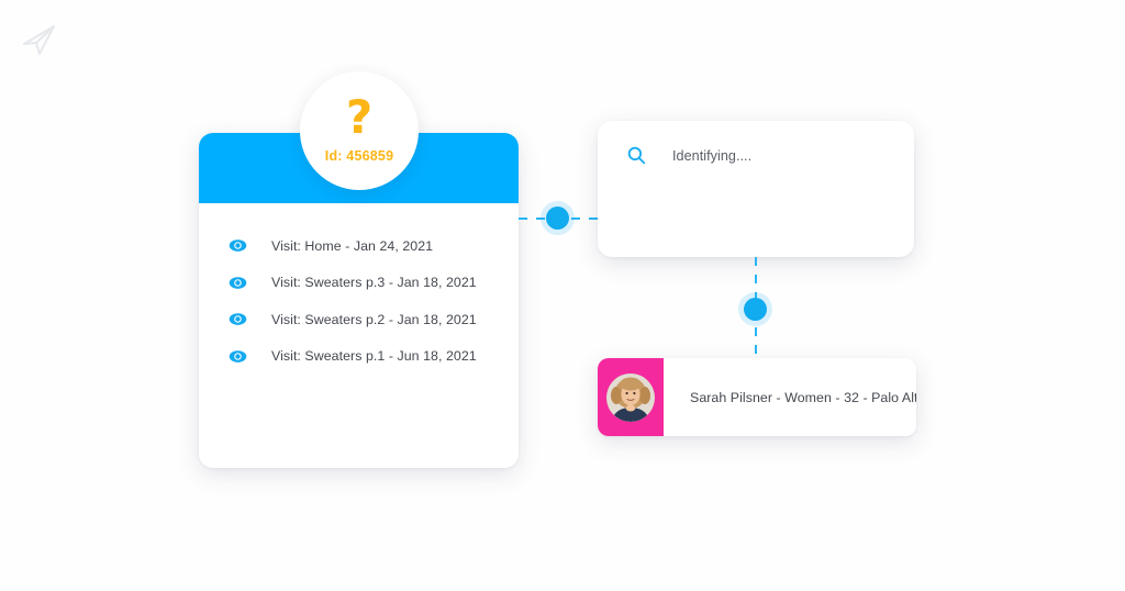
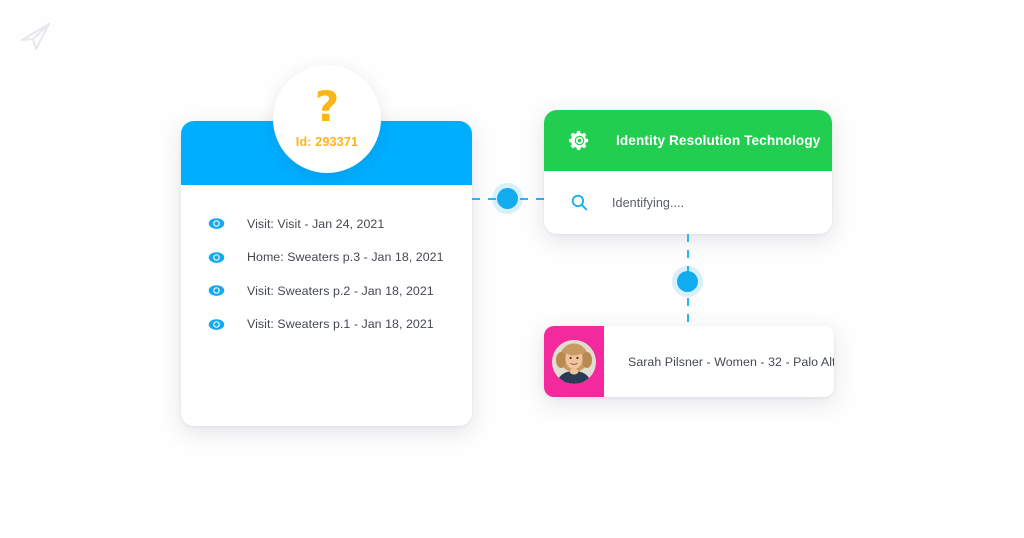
- Visit: Home - Jan 24, 2021
+ Visit: Visit - Jan 24, 2021
- Visit: Sweaters p.3 - Jan 18, 2021
+ Home: Sweaters p.3 - Jan 18, 2021
  Visit: Sweaters p.2 - Jan 18, 2021
- Visit: Sweaters p.1 - Jun 18, 2021
+ Visit: Sweaters p.1 - Jan 18, 2021
  ?
- Id: 456859
+ Id: 293371
+ Identity Resolution Technology
  Identifying....
  Sarah Pilsner - Women - 32 - Palo Alt
